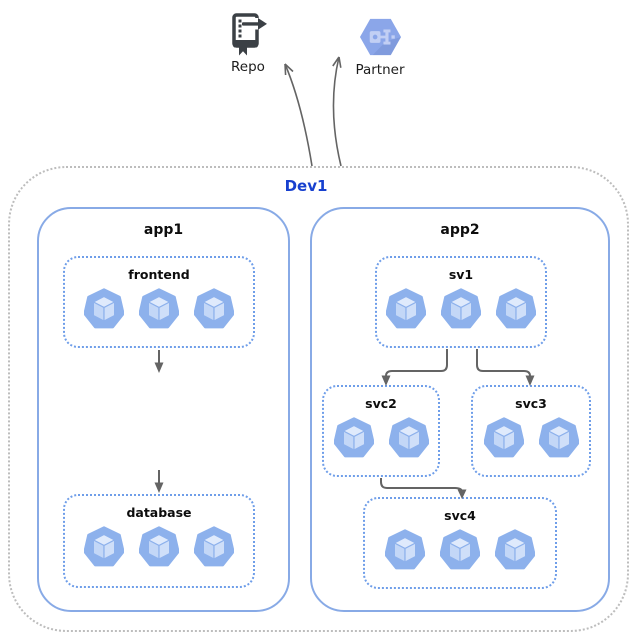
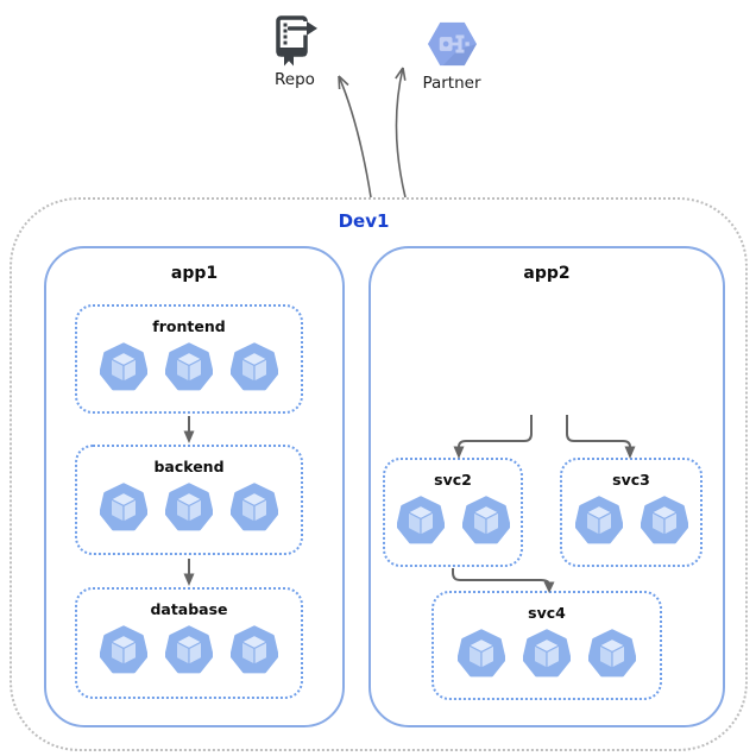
  Repo
  Partner
  Dev1
  app1
  frontend
+ backend
  database
  app2
- sv1
  svc2
  svc3
  svc4
